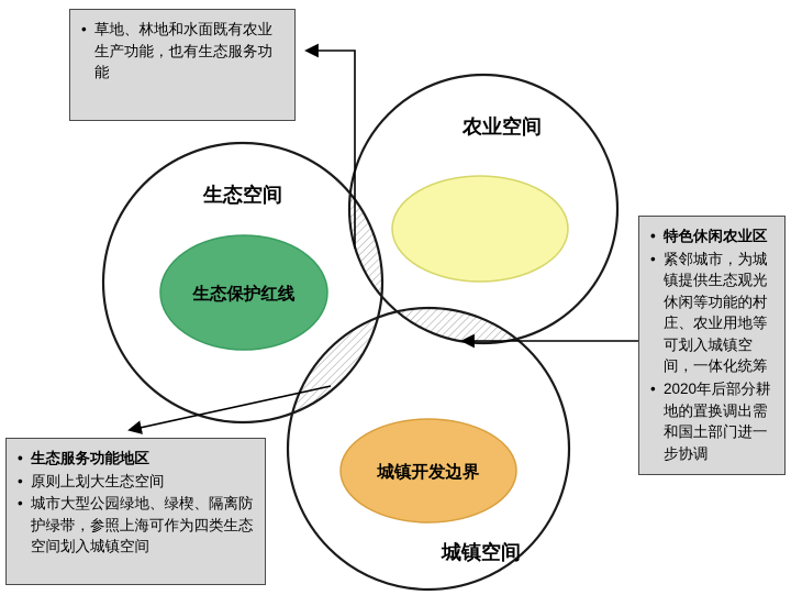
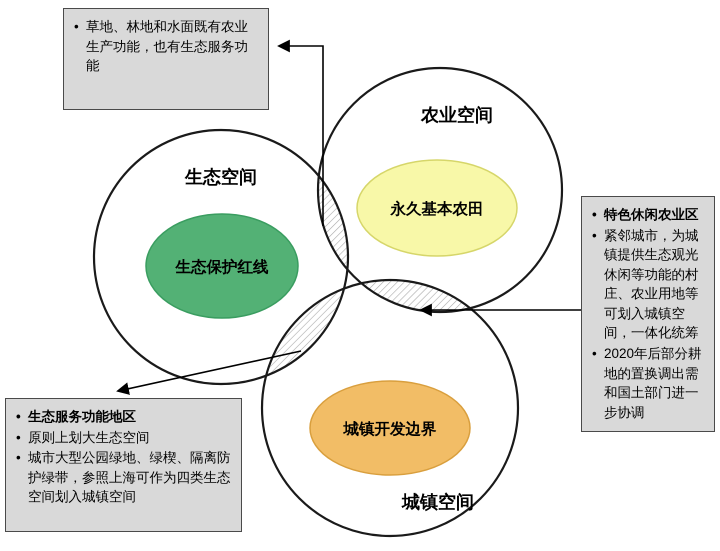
  生态空间
  农业空间
  城镇空间
  生态保护红线
+ 永久基本农田
  城镇开发边界
  草地、林地和水面既有农业生产功能，也有生态服务功能
  特色休闲农业区
  紧邻城市，为城镇提供生态观光休闲等功能的村庄、农业用地等可划入城镇空间，一体化统筹
  2020年后部分耕地的置换调出需和国土部门进一步协调
  生态服务功能地区
  原则上划大生态空间
  城市大型公园绿地、绿楔、隔离防护绿带，参照上海可作为四类生态空间划入城镇空间
